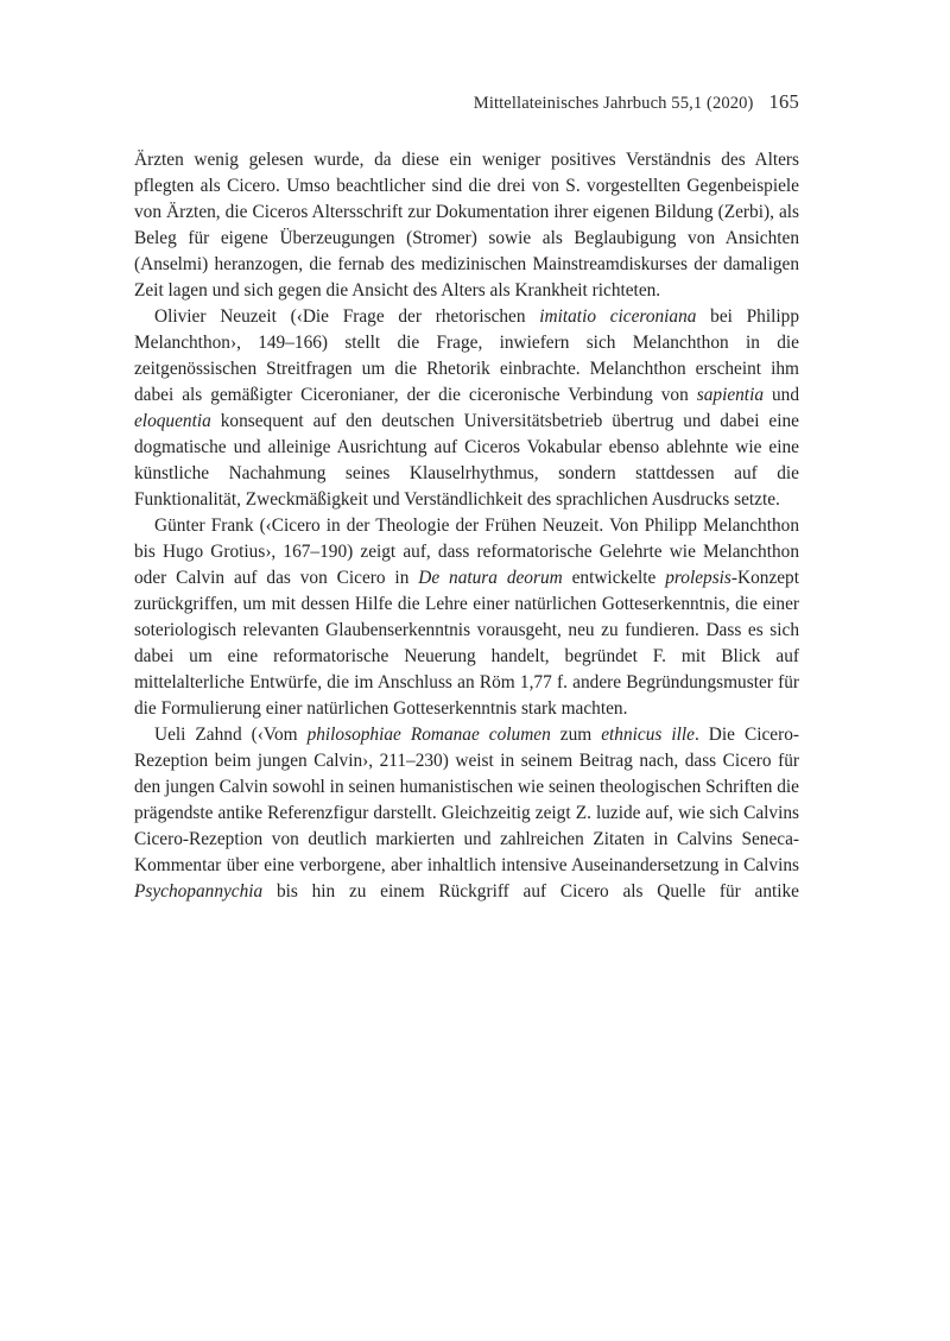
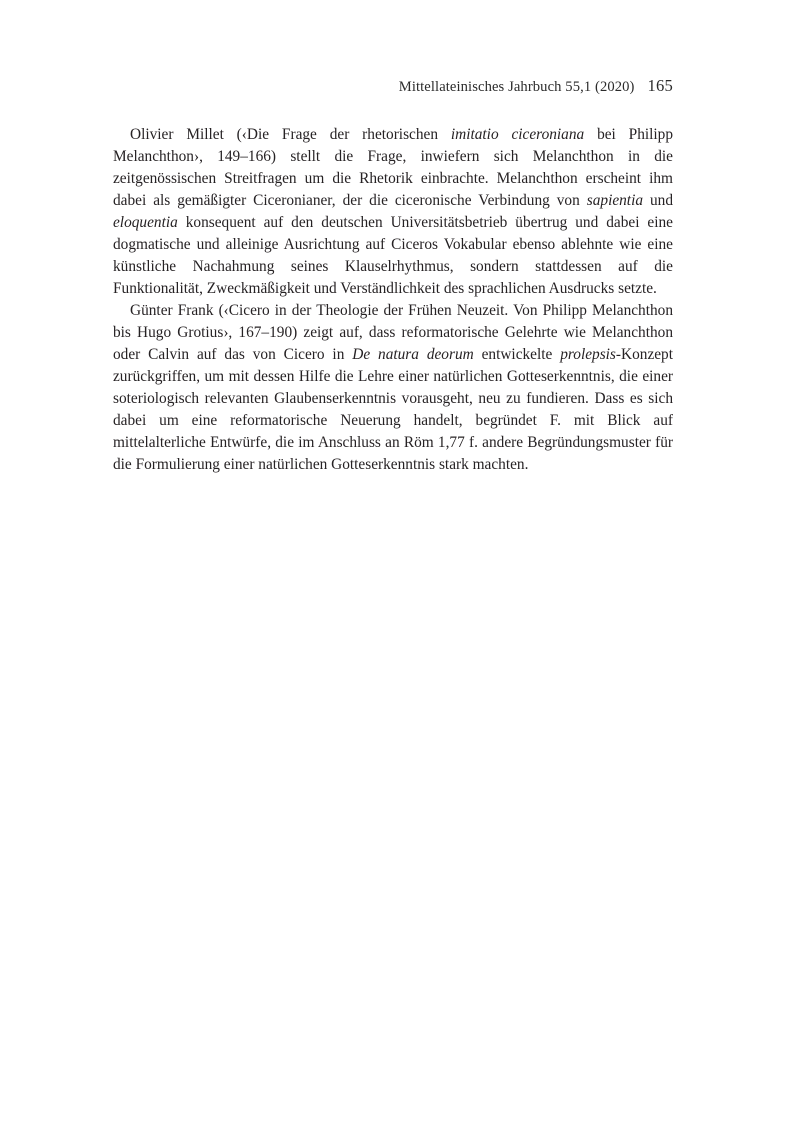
  Mittellateinisches Jahrbuch 55,1 (2020) 165
- Ärzten wenig gelesen wurde, da diese ein weniger positives Verständnis des Alters pflegten als Cicero. Umso beachtlicher sind die drei von S. vorgestellten Gegenbeispiele von Ärzten, die Ciceros Altersschrift zur Dokumentation ihrer eigenen Bildung (Zerbi), als Beleg für eigene Überzeugungen (Stromer) sowie als Beglaubigung von Ansichten (Anselmi) heranzogen, die fernab des medizinischen Mainstreamdiskurses der damaligen Zeit lagen und sich gegen die Ansicht des Alters als Krankheit richteten.
- Olivier Neuzeit (‹Die Frage der rhetorischen imitatio ciceroniana bei Philipp Melanchthon›, 149–166) stellt die Frage, inwiefern sich Melanchthon in die zeitgenössischen Streitfragen um die Rhetorik einbrachte. Melanchthon erscheint ihm dabei als gemäßigter Ciceronianer, der die ciceronische Verbindung von sapientia und eloquentia konsequent auf den deutschen Universitätsbetrieb übertrug und dabei eine dogmatische und alleinige Ausrichtung auf Ciceros Vokabular ebenso ablehnte wie eine künstliche Nachahmung seines Klauselrhythmus, sondern stattdessen auf die Funktionalität, Zweckmäßigkeit und Verständlichkeit des sprachlichen Ausdrucks setzte.
+ Olivier Millet (‹Die Frage der rhetorischen imitatio ciceroniana bei Philipp Melanchthon›, 149–166) stellt die Frage, inwiefern sich Melanchthon in die zeitgenössischen Streitfragen um die Rhetorik einbrachte. Melanchthon erscheint ihm dabei als gemäßigter Ciceronianer, der die ciceronische Verbindung von sapientia und eloquentia konsequent auf den deutschen Universitätsbetrieb übertrug und dabei eine dogmatische und alleinige Ausrichtung auf Ciceros Vokabular ebenso ablehnte wie eine künstliche Nachahmung seines Klauselrhythmus, sondern stattdessen auf die Funktionalität, Zweckmäßigkeit und Verständlichkeit des sprachlichen Ausdrucks setzte.
  Günter Frank (‹Cicero in der Theologie der Frühen Neuzeit. Von Philipp Melanchthon bis Hugo Grotius›, 167–190) zeigt auf, dass reformatorische Gelehrte wie Melanchthon oder Calvin auf das von Cicero in De natura deorum entwickelte prolepsis-Konzept zurückgriffen, um mit dessen Hilfe die Lehre einer natürlichen Gotteserkenntnis, die einer soteriologisch relevanten Glaubenserkenntnis vorausgeht, neu zu fundieren. Dass es sich dabei um eine reformatorische Neuerung handelt, begründet F. mit Blick auf mittelalterliche Entwürfe, die im Anschluss an Röm 1,77 f. andere Begründungsmuster für die Formulierung einer natürlichen Gotteserkenntnis stark machten.
- Ueli Zahnd (‹Vom philosophiae Romanae columen zum ethnicus ille. Die Cicero-Rezeption beim jungen Calvin›, 211–230) weist in seinem Beitrag nach, dass Cicero für den jungen Calvin sowohl in seinen humanistischen wie seinen theologischen Schriften die prägendste antike Referenzfigur darstellt. Gleichzeitig zeigt Z. luzide auf, wie sich Calvins Cicero-Rezeption von deutlich markierten und zahlreichen Zitaten in Calvins Seneca-Kommentar über eine verborgene, aber inhaltlich intensive Auseinandersetzung in Calvins Psychopannychia bis hin zu einem Rückgriff auf Cicero als Quelle für antike
